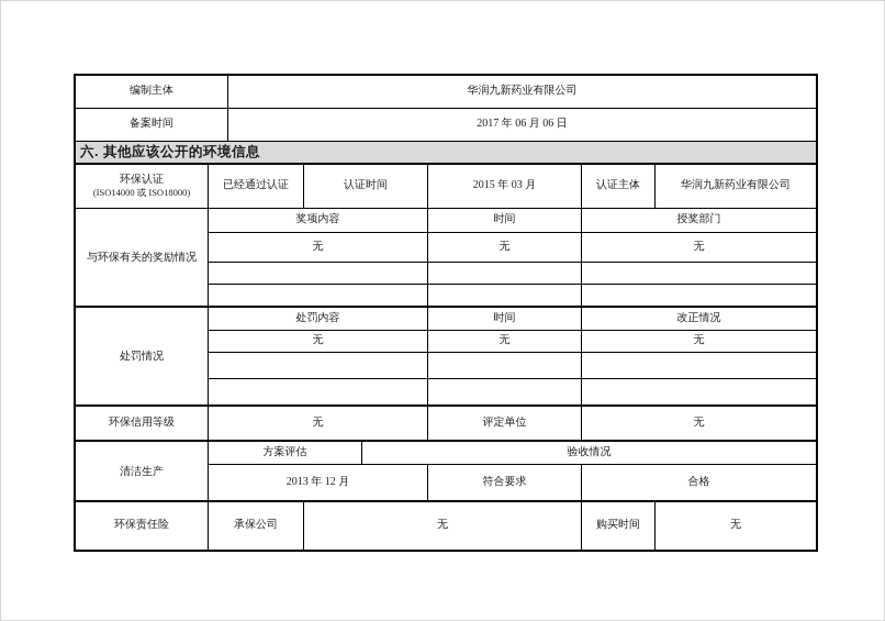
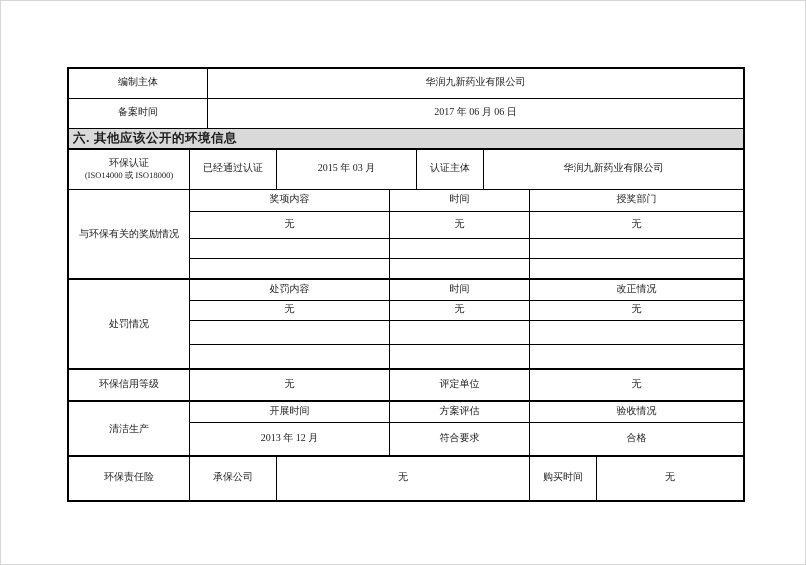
  编制主体
  华润九新药业有限公司
  备案时间
  2017 年 06 月 06 日
  六. 其他应该公开的环境信息
  环保认证
  (ISO14000 或 ISO18000)
  已经通过认证
- 认证时间
  2015 年 03 月
  认证主体
  华润九新药业有限公司
  与环保有关的奖励情况
  奖项内容
  时间
  授奖部门
  无
  无
  无
  处罚情况
  处罚内容
  时间
  改正情况
  无
  无
  无
  环保信用等级
  无
  评定单位
  无
  清洁生产
+ 开展时间
  方案评估
  验收情况
  2013 年 12 月
  符合要求
  合格
  环保责任险
  承保公司
  无
  购买时间
  无
